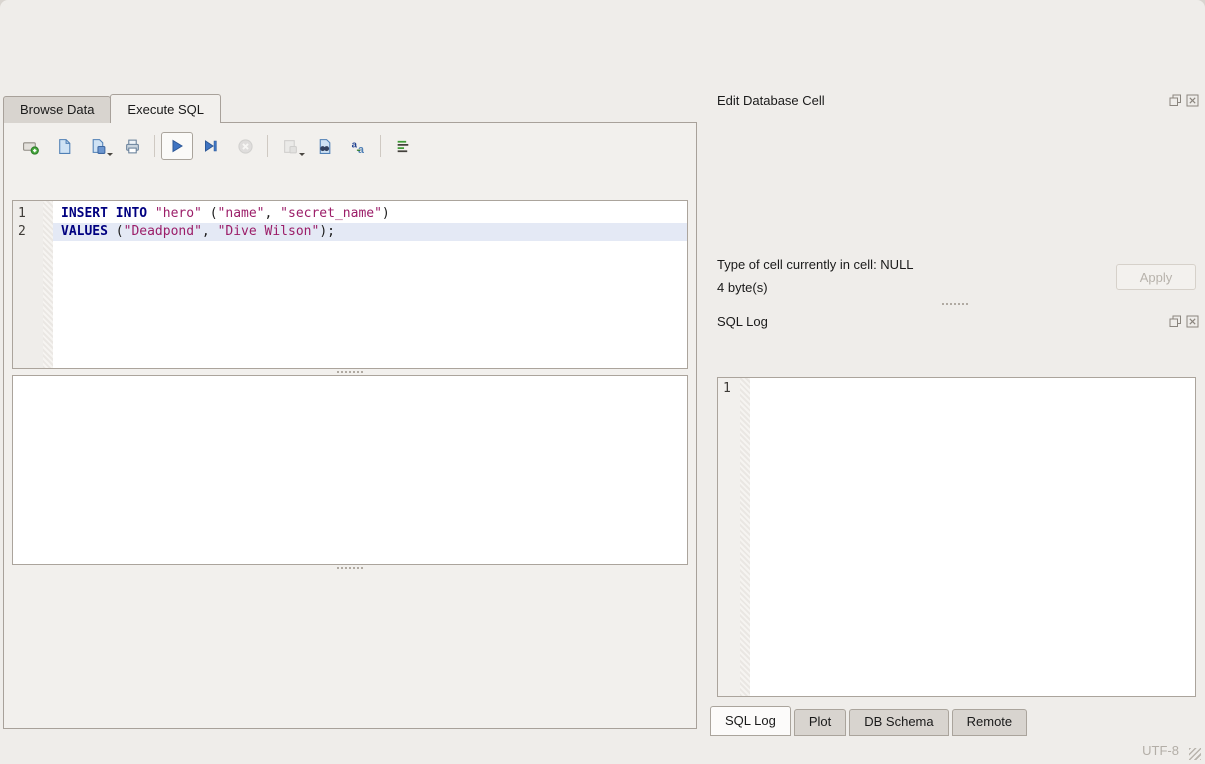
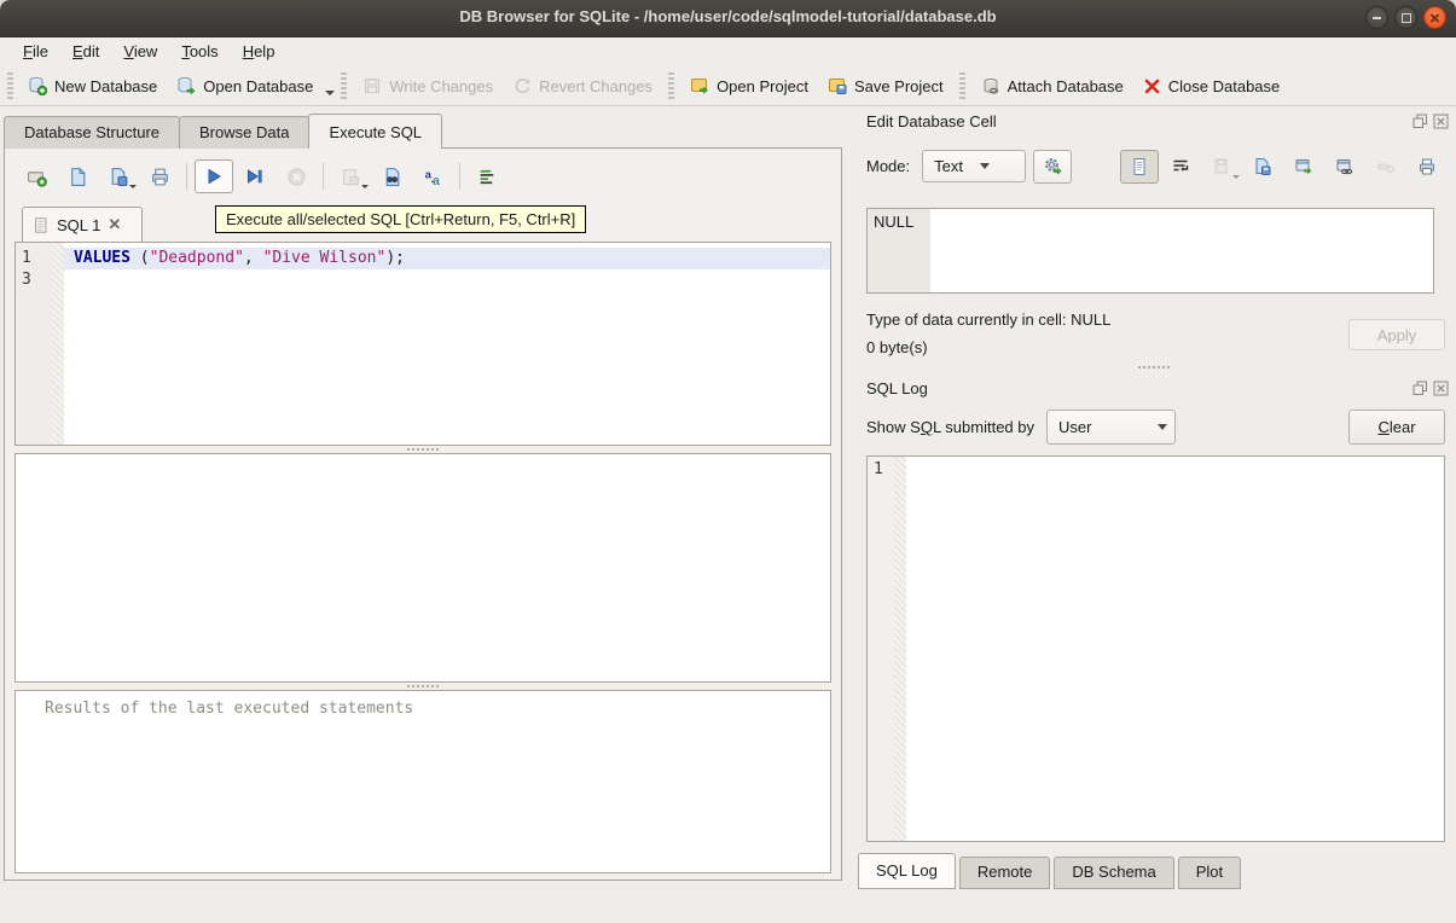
+ DB Browser for SQLite - /home/user/code/sqlmodel-tutorial/database.db
+ File
+ Edit
+ View
+ Tools
+ Help
+ New Database
+ Open Database
+ Write Changes
+ Revert Changes
+ Open Project
+ Save Project
+ Attach Database
+ Close Database
+ Database Structure
  Browse Data
  Execute SQL
  a
  a
+ SQL 1
+ ✕
  1
- 2
+ 3
- INSERT INTO "hero" ("name", "secret_name")
  VALUES ("Deadpond", "Dive Wilson");
+ Results of the last executed statements
+ Execute all/selected SQL [Ctrl+Return, F5, Ctrl+R]
  Edit Database Cell
+ Mode:
+ Text
+ NULL
- Type of cell currently in cell: NULL
+ Type of data currently in cell: NULL
- 4 byte(s)
+ 0 byte(s)
  Apply
  SQL Log
+ Show SQL submitted by
+ User
+ Clear
  1
  SQL Log
- Plot
+ Remote
  DB Schema
- Remote
+ Plot
- UTF-8
